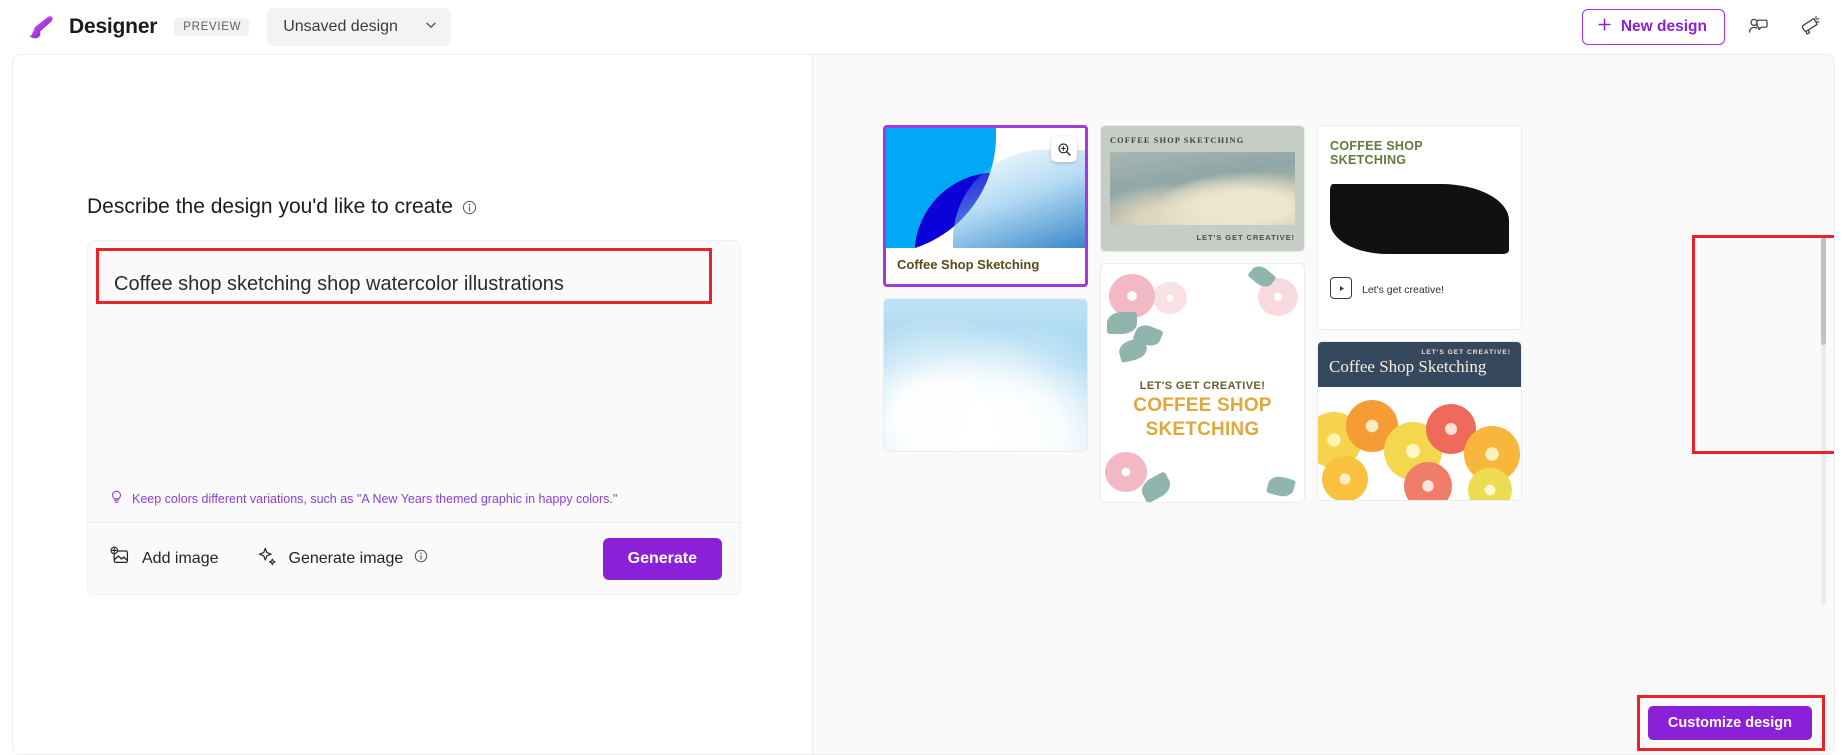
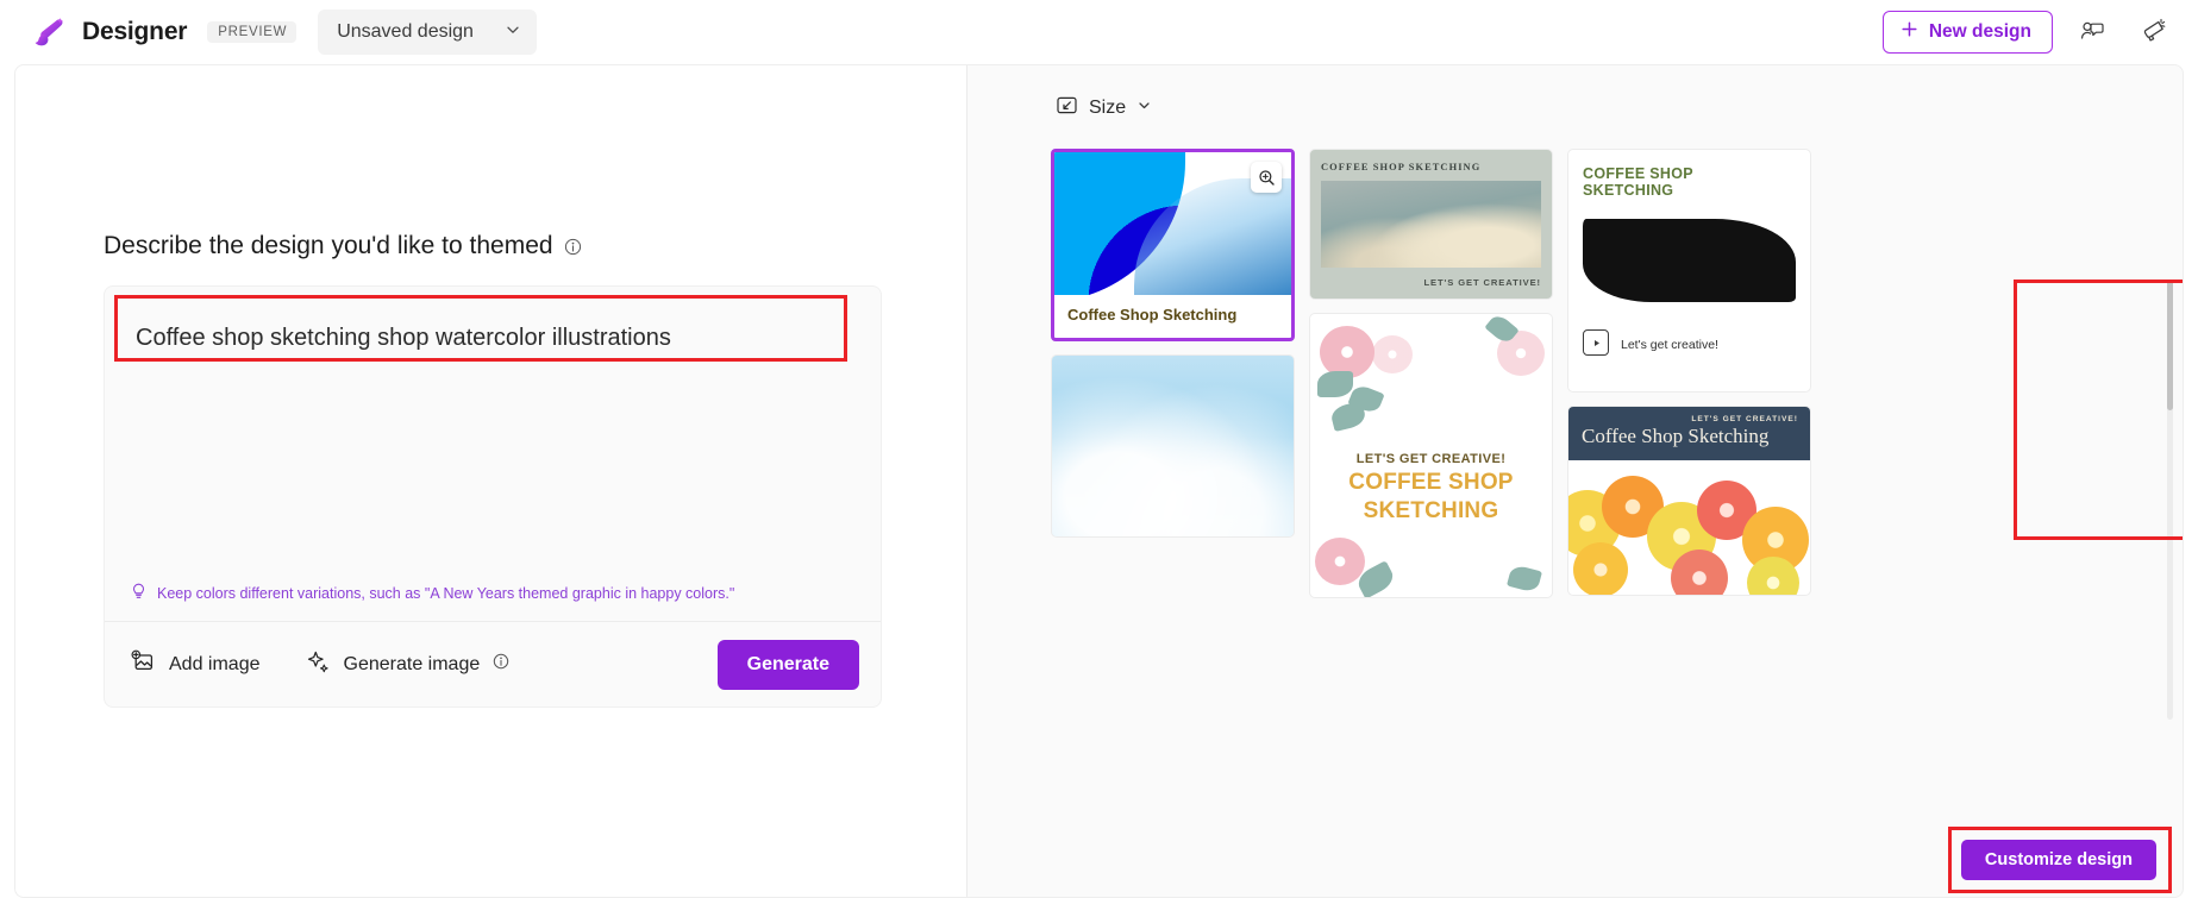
  Designer
  PREVIEW
  Unsaved design
  New design
- Describe the design you'd like to create
+ Describe the design you'd like to themed
  Coffee shop sketching shop watercolor illustrations
  Keep colors different variations, such as "A New Years themed graphic in happy colors."
  Add image
  Generate image
  Generate
+ Size
  Coffee Shop Sketching
  COFFEE SHOP SKETCHING
  LET'S GET CREATIVE!
  LET'S GET CREATIVE!
  COFFEE SHOP
  SKETCHING
  COFFEE SHOP
  SKETCHING
  Let's get creative!
  Coffee Shop Sketching
  Customize design
